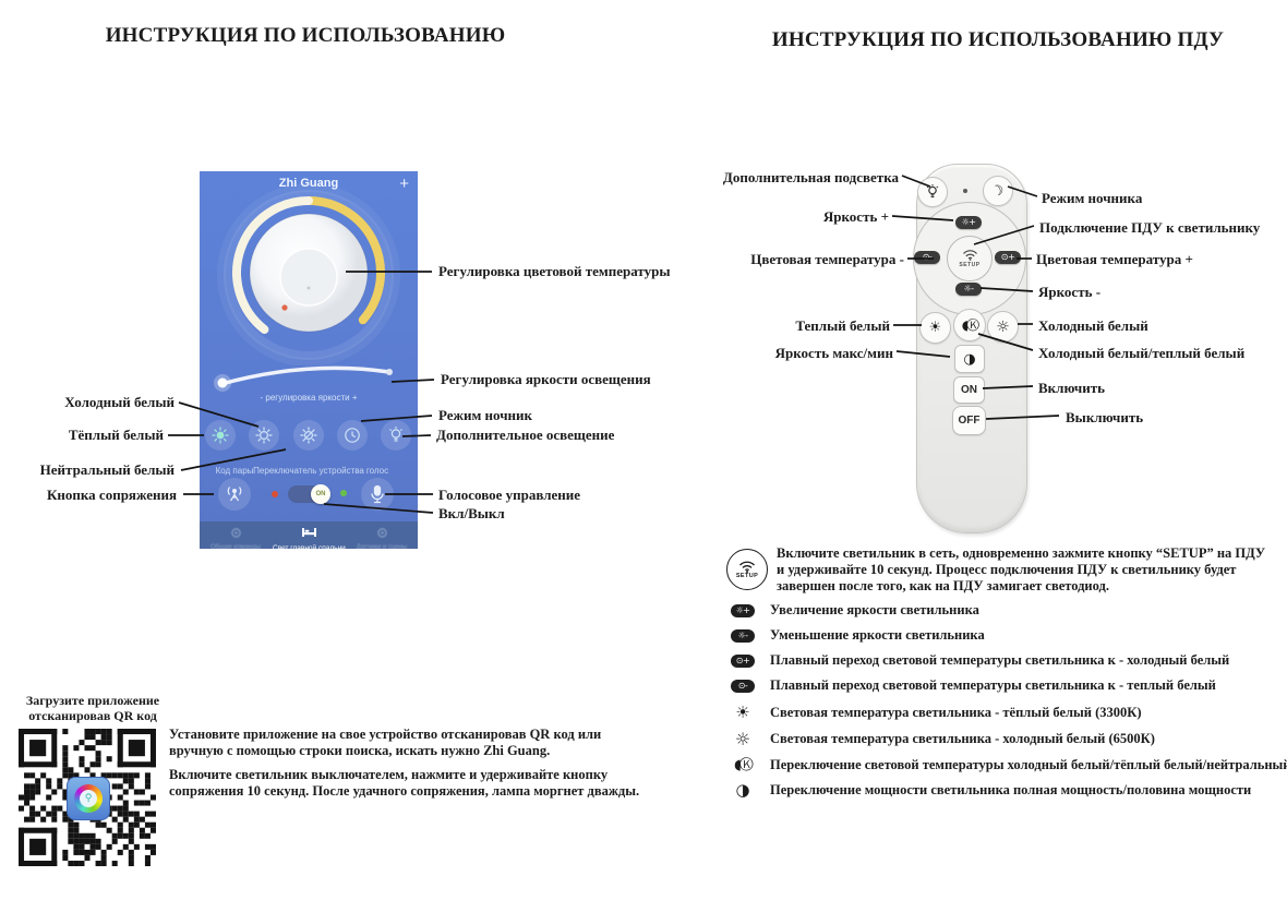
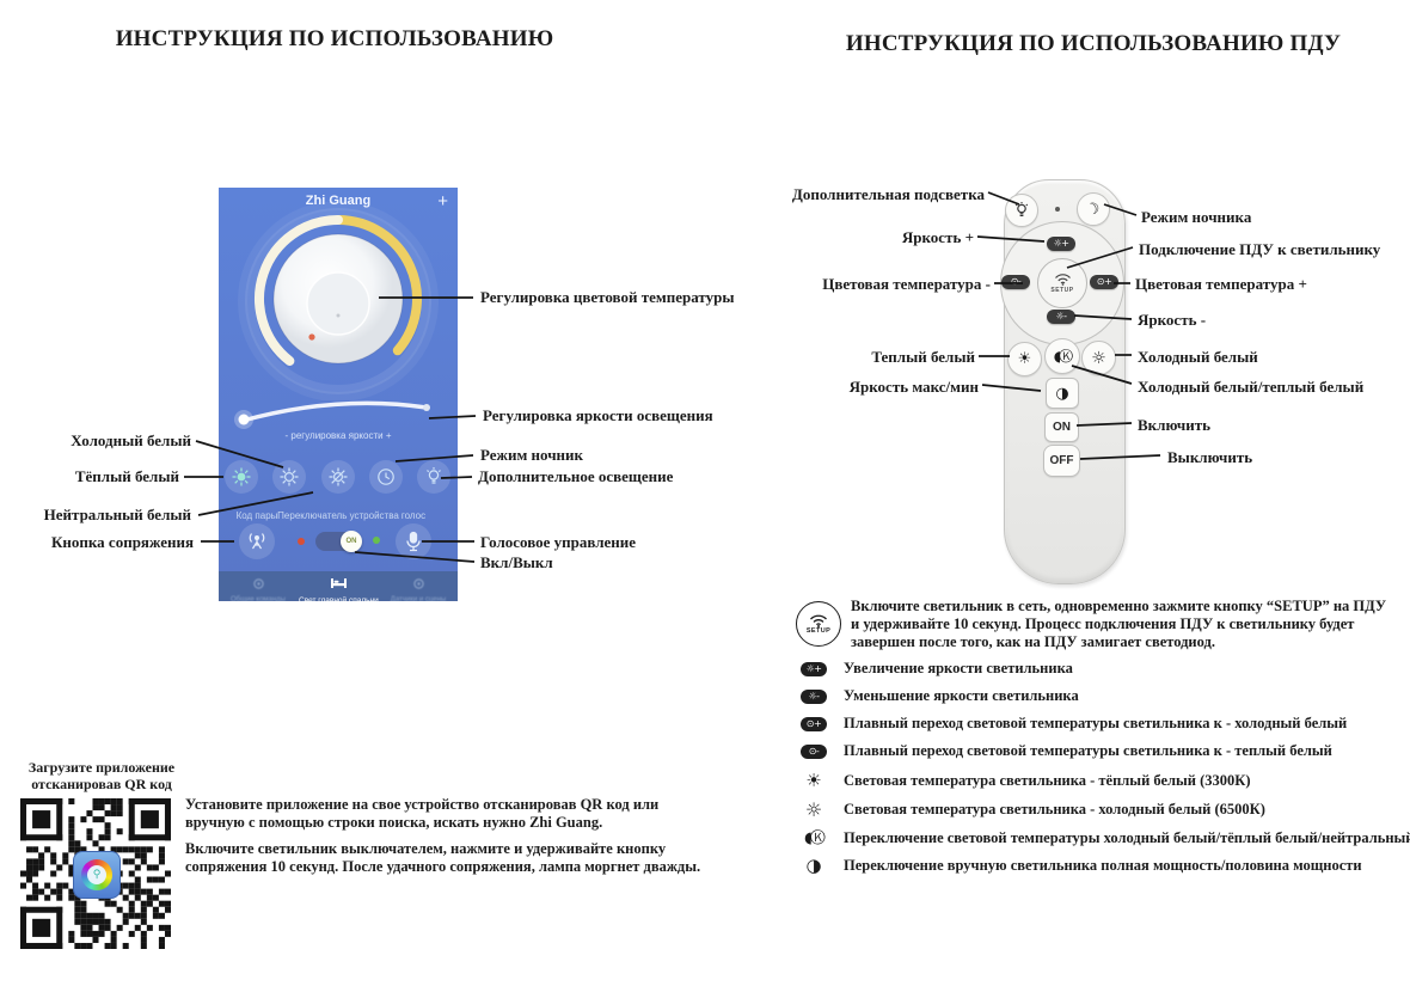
  ИНСТРУКЦИЯ ПО ИСПОЛЬЗОВАНИЮ
  ИНСТРУКЦИЯ ПО ИСПОЛЬЗОВАНИЮ ПДУ
  Zhi Guang
  +
  - регулировка яркости +
  Код пары
  Переключатель устройства
  голос
  Холодный белый
  Тёплый белый
  Нейтральный белый
  Кнопка сопряжения
  Регулировка цветовой температуры
  Регулировка яркости освещения
  Режим ночник
  Дополнительное освещение
  Голосовое управление
  Вкл/Выкл
  ☼+
  ⊙-
  ⊙+
  ☼-
  ☀
  ◖Ⓚ
  ☼
  ◑
  ON
  OFF
  Дополнительная подсветка
  Яркость +
  Цветовая температура -
  Теплый белый
  Яркость макс/мин
  Режим ночника
  Подключение ПДУ к светильнику
  Цветовая температура +
  Яркость -
  Холодный белый
  Холодный белый/теплый белый
  Включить
  Выключить
  Включите светильник в сеть, одновременно зажмите кнопку “SETUP” на ПДУ и удерживайте 10 секунд. Процесс подключения ПДУ к светильнику будет завершен после того, как на ПДУ замигает светодиод.
  ☼+
  Увеличение яркости светильника
  ☼-
  Уменьшение яркости светильника
  ⊙+
  Плавный переход световой температуры светильника к - холодный белый
  ⊙-
  Плавный переход световой температуры светильника к - теплый белый
  ☀
  Световая температура светильника - тёплый белый (3300К)
  ☼
  Световая температура светильника - холодный белый (6500К)
  ◖
  Ⓚ
  Переключение световой температуры холодный белый/тёплый белый/нейтральны
  ◑
- Переключение мощности светильника полная мощность/половина мощности
+ Переключение вручную светильника полная мощность/половина мощности
  Загрузите приложение
  отсканировав QR код
  ⚲
  Установите приложение на свое устройство отсканировав QR код или вручную с помощью строки поиска, искать нужно Zhi Guang.
  Включите светильник выключателем, нажмите и удерживайте кнопку сопряжения 10 секунд. После удачного сопряжения, лампа моргнет дважды.
